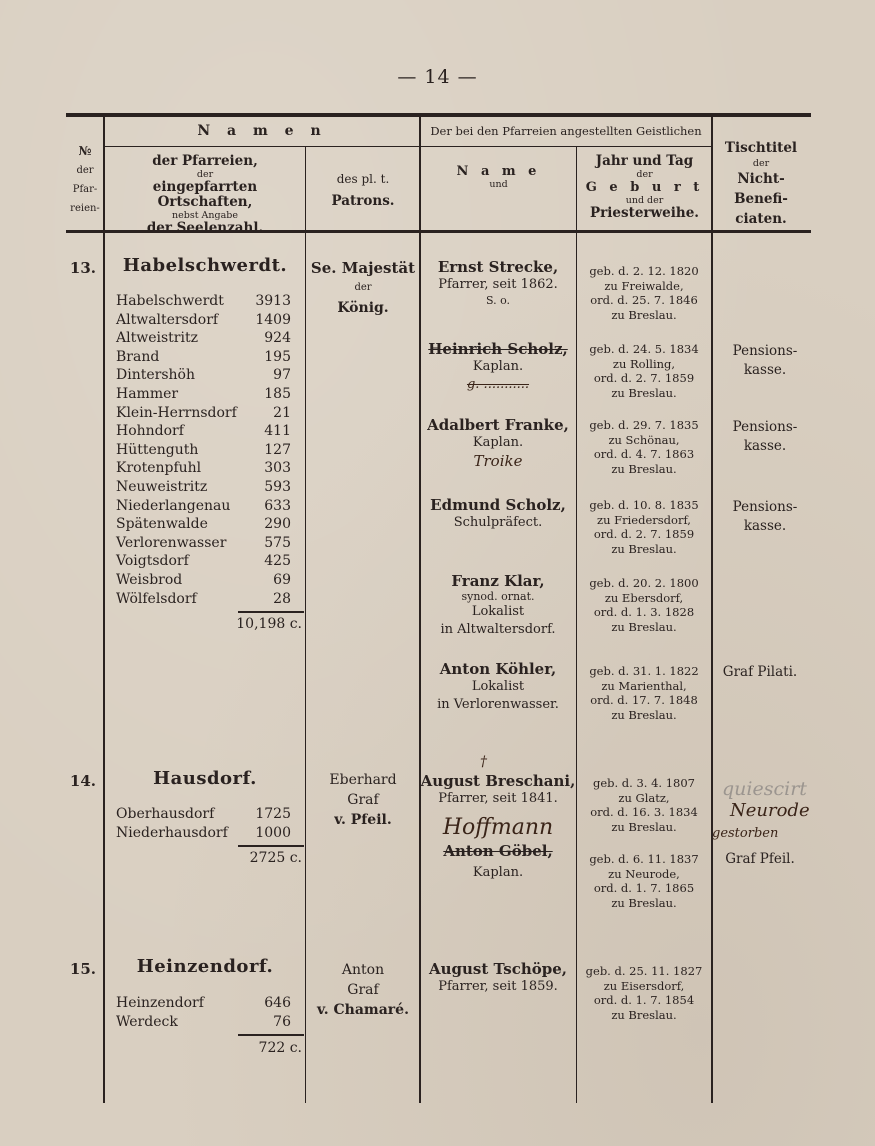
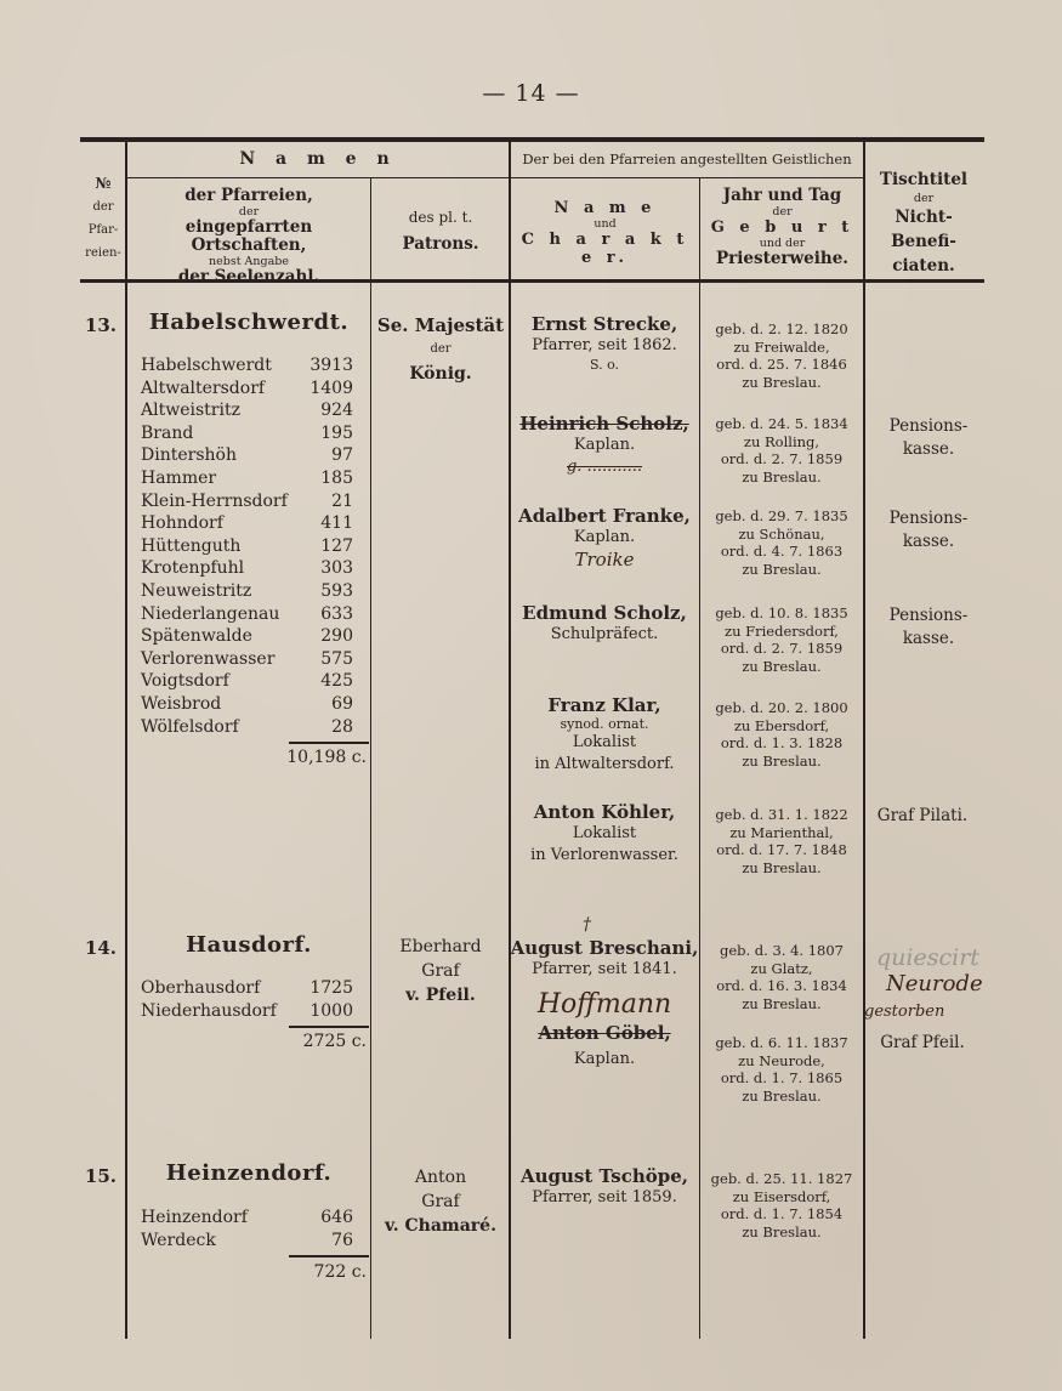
  — 14 —
  №
  der
  Pfar-
  reien-
  N a m e n
  der Pfarreien,
  der
  eingepfarrten Ortschaften,
  nebst Angabe
  der Seelenzahl.
  des pl. t.
  Patrons.
  Der bei den Pfarreien angestellten Geistlichen
  N a m e
  und
+ C h a r a k t e r.
  Jahr und Tag
  der
  G e b u r t
  und der
  Priesterweihe.
  Tischtitel
  der
  Nicht-Benefi-
  ciaten.
  13.
  Habelschwerdt.
  Habelschwerdt
  3913
  Altwaltersdorf
  1409
  Altweistritz
  924
  Brand
  195
  Dintershöh
  97
  Hammer
  185
  Klein-Herrnsdorf
  21
  Hohndorf
  411
  Hüttenguth
  127
  Krotenpfuhl
  303
  Neuweistritz
  593
  Niederlangenau
  633
  Spätenwalde
  290
  Verlorenwasser
  575
  Voigtsdorf
  425
  Weisbrod
  69
  Wölfelsdorf
  28
  10,198 c.
  Se. Majestät
  der
  König.
  Ernst Strecke,
  Pfarrer, seit 1862.
  S. o.
  geb. d. 2. 12. 1820
  zu Freiwalde,
  ord. d. 25. 7. 1846
  zu Breslau.
  Heinrich Scholz,
  Kaplan.
  g. ...........
  geb. d. 24. 5. 1834
  zu Rolling,
  ord. d. 2. 7. 1859
  zu Breslau.
  Pensions-kasse.
  Adalbert Franke,
  Kaplan.
  Troike
  geb. d. 29. 7. 1835
  zu Schönau,
  ord. d. 4. 7. 1863
  zu Breslau.
  Pensions-kasse.
  Edmund Scholz,
  Schulpräfect.
  geb. d. 10. 8. 1835
  zu Friedersdorf,
  ord. d. 2. 7. 1859
  zu Breslau.
  Pensions-kasse.
  Franz Klar,
  synod. ornat.
  Lokalist
  in Altwaltersdorf.
  geb. d. 20. 2. 1800
  zu Ebersdorf,
  ord. d. 1. 3. 1828
  zu Breslau.
  Anton Köhler,
  Lokalist
  in Verlorenwasser.
  geb. d. 31. 1. 1822
  zu Marienthal,
  ord. d. 17. 7. 1848
  zu Breslau.
  Graf Pilati.
  14.
  Hausdorf.
  Oberhausdorf
  1725
  Niederhausdorf
  1000
  2725 c.
  Eberhard
  Graf
  v. Pfeil.
  †
  August Breschani,
  Pfarrer, seit 1841.
  geb. d. 3. 4. 1807
  zu Glatz,
  ord. d. 16. 3. 1834
  zu Breslau.
  Hoffmann
  Anton Göbel,
  Kaplan.
  geb. d. 6. 11. 1837
  zu Neurode,
  ord. d. 1. 7. 1865
  zu Breslau.
  quiescirt
  Neurode
  gestorben
  Graf Pfeil.
  15.
  Heinzendorf.
  Heinzendorf
  646
  Werdeck
  76
  722 c.
  Anton
  Graf
  v. Chamaré.
  August Tschöpe,
  Pfarrer, seit 1859.
  geb. d. 25. 11. 1827
  zu Eisersdorf,
  ord. d. 1. 7. 1854
  zu Breslau.
